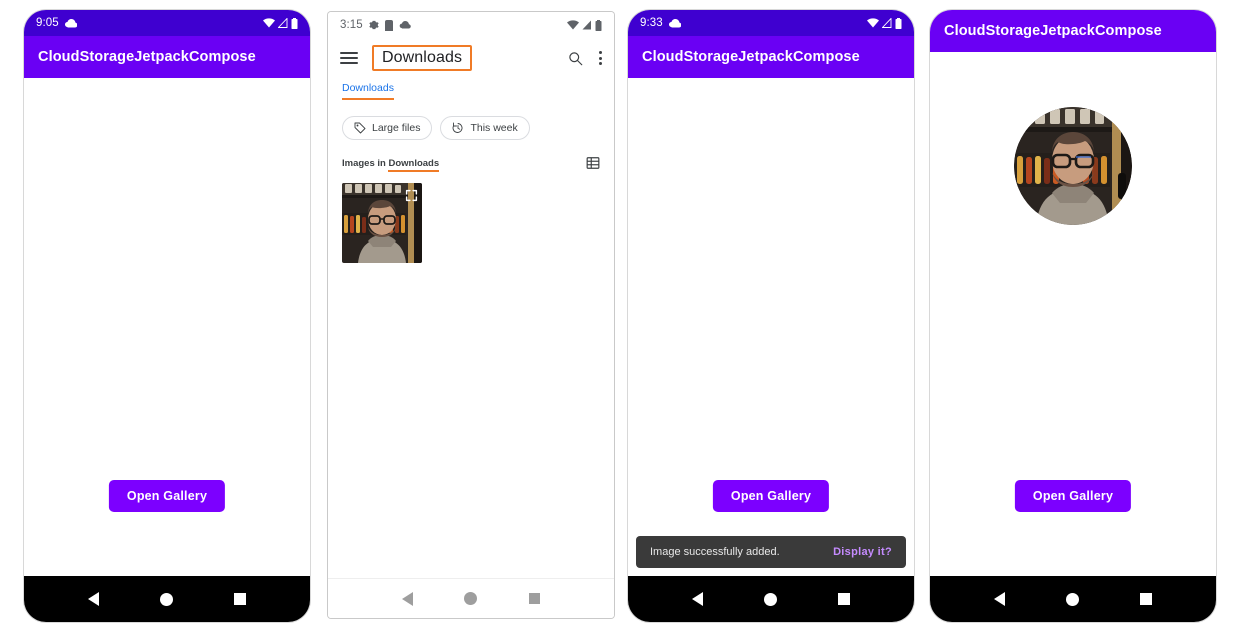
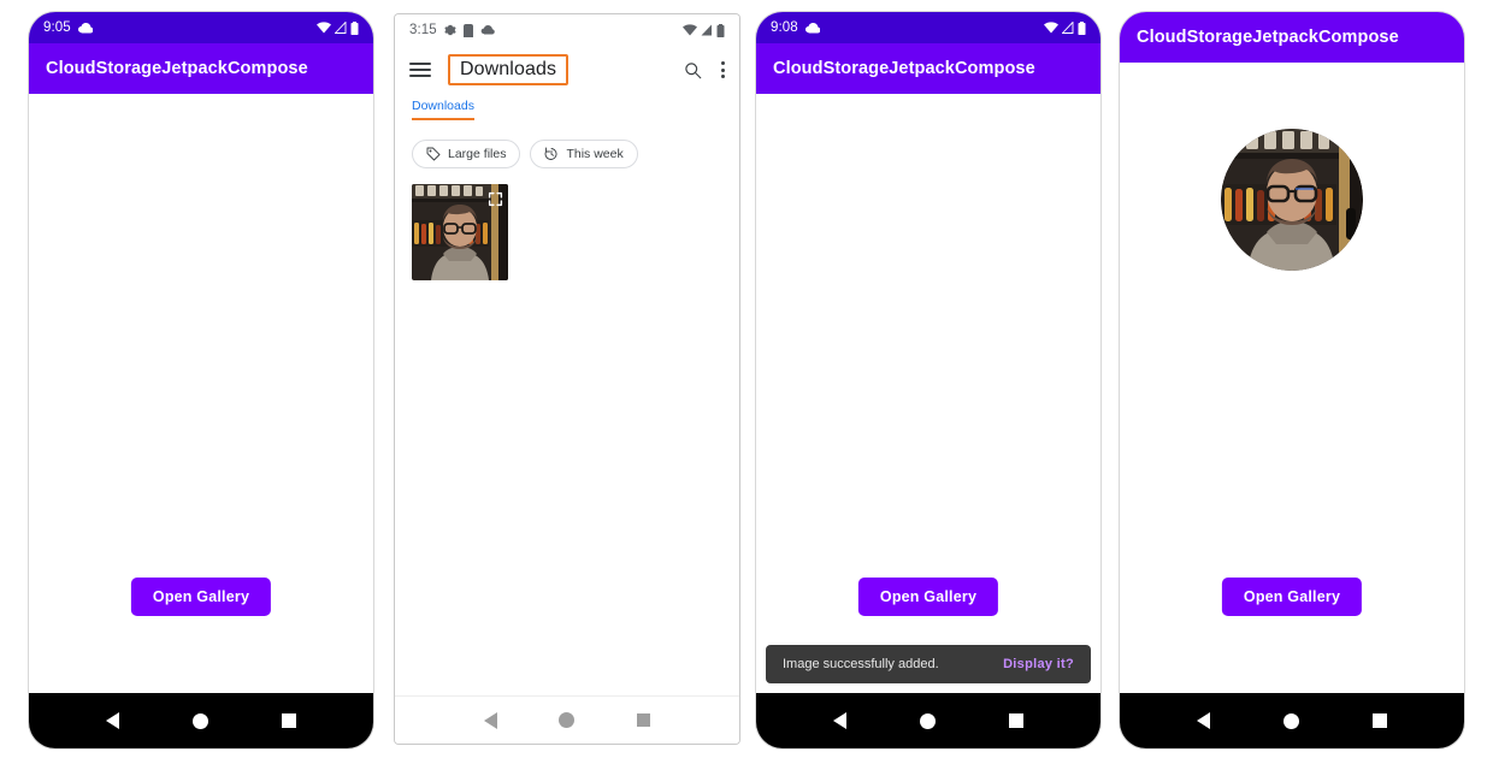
  9:05
  CloudStorageJetpackCompose
  Open Gallery
  3:15
  Downloads
  Downloads
  Large files
  This week
- Images in Downloads
- 9:33
+ 9:08
  CloudStorageJetpackCompose
  Open Gallery
  Image successfully added.
  Display it?
  CloudStorageJetpackCompose
  Open Gallery
